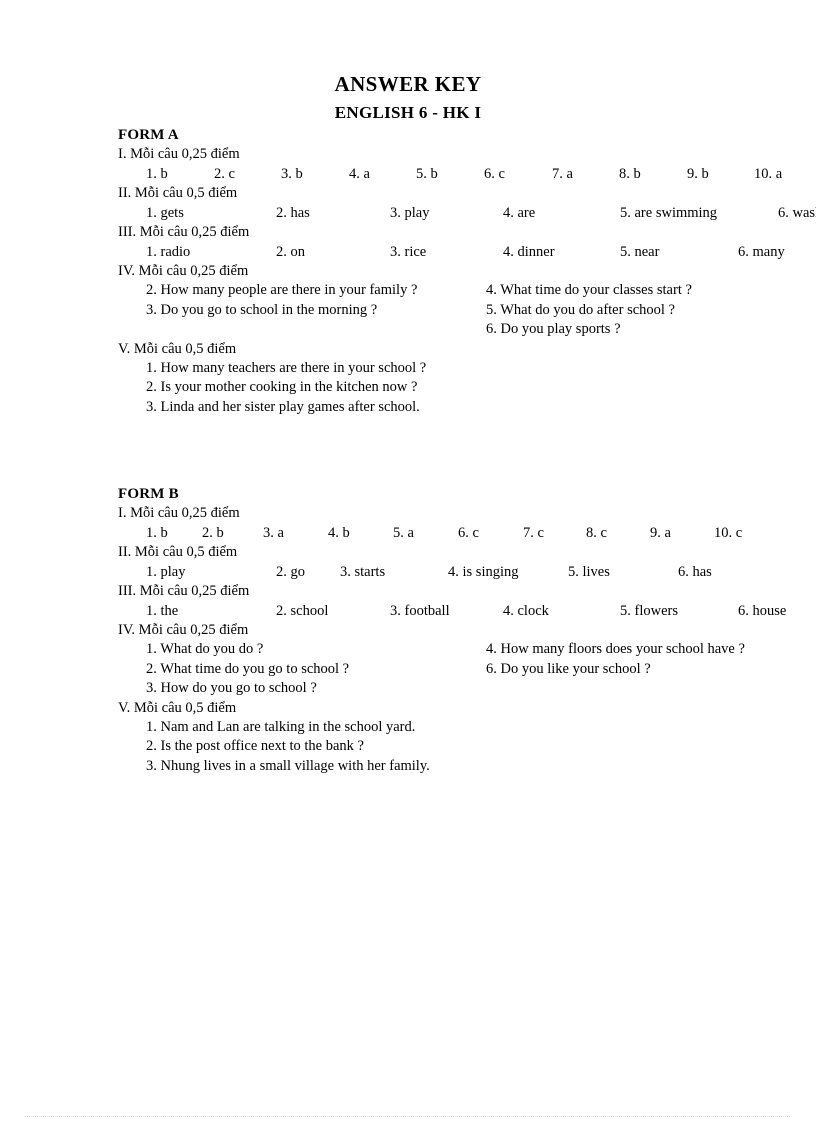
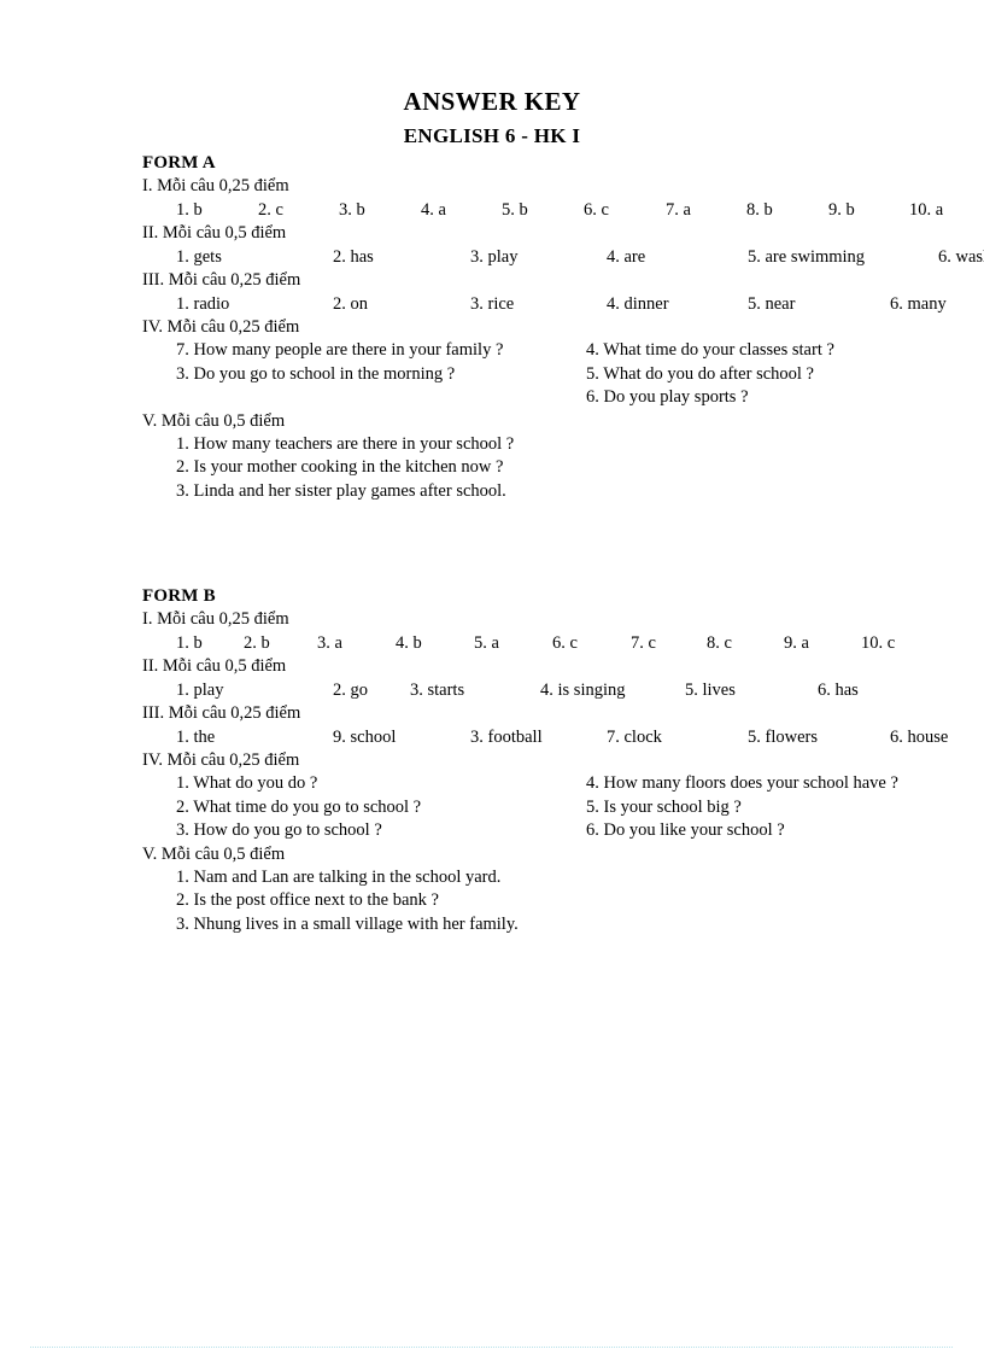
  ANSWER KEY
  ENGLISH 6 - HK I
  FORM A
  I. Mỗi câu 0,25 điểm
  1. b
  2. c
  3. b
  4. a
  5. b
  6. c
  7. a
  8. b
  9. b
  10. a
  II. Mỗi câu 0,5 điểm
  1. gets
  2. has
  3. play
  4. are
  5. are swimming
  6. was
  III. Mỗi câu 0,25 điểm
  1. radio
  2. on
  3. rice
  4. dinner
  5. near
  6. many
  IV. Mỗi câu 0,25 điểm
- 2. How many people are there in your family ?
+ 7. How many people are there in your family ?
  3. Do you go to school in the morning ?
  4. What time do your classes start ?
  5. What do you do after school ?
  6. Do you play sports ?
  V. Mỗi câu 0,5 điểm
  1. How many teachers are there in your school ?
  2. Is your mother cooking in the kitchen now ?
  3. Linda and her sister play games after school.
  FORM B
  I. Mỗi câu 0,25 điểm
  1. b
  2. b
  3. a
  4. b
  5. a
  6. c
  7. c
  8. c
  9. a
  10. c
  II. Mỗi câu 0,5 điểm
  1. play
  2. go
  3. starts
  4. is singing
  5. lives
  6. has
  III. Mỗi câu 0,25 điểm
  1. the
- 2. school
+ 9. school
  3. football
- 4. clock
+ 7. clock
  5. flowers
  6. house
  IV. Mỗi câu 0,25 điểm
  1. What do you do ?
  2. What time do you go to school ?
  3. How do you go to school ?
  4. How many floors does your school have ?
+ 5. Is your school big ?
  6. Do you like your school ?
  V. Mỗi câu 0,5 điểm
  1. Nam and Lan are talking in the school yard.
  2. Is the post office next to the bank ?
  3. Nhung lives in a small village with her family.
